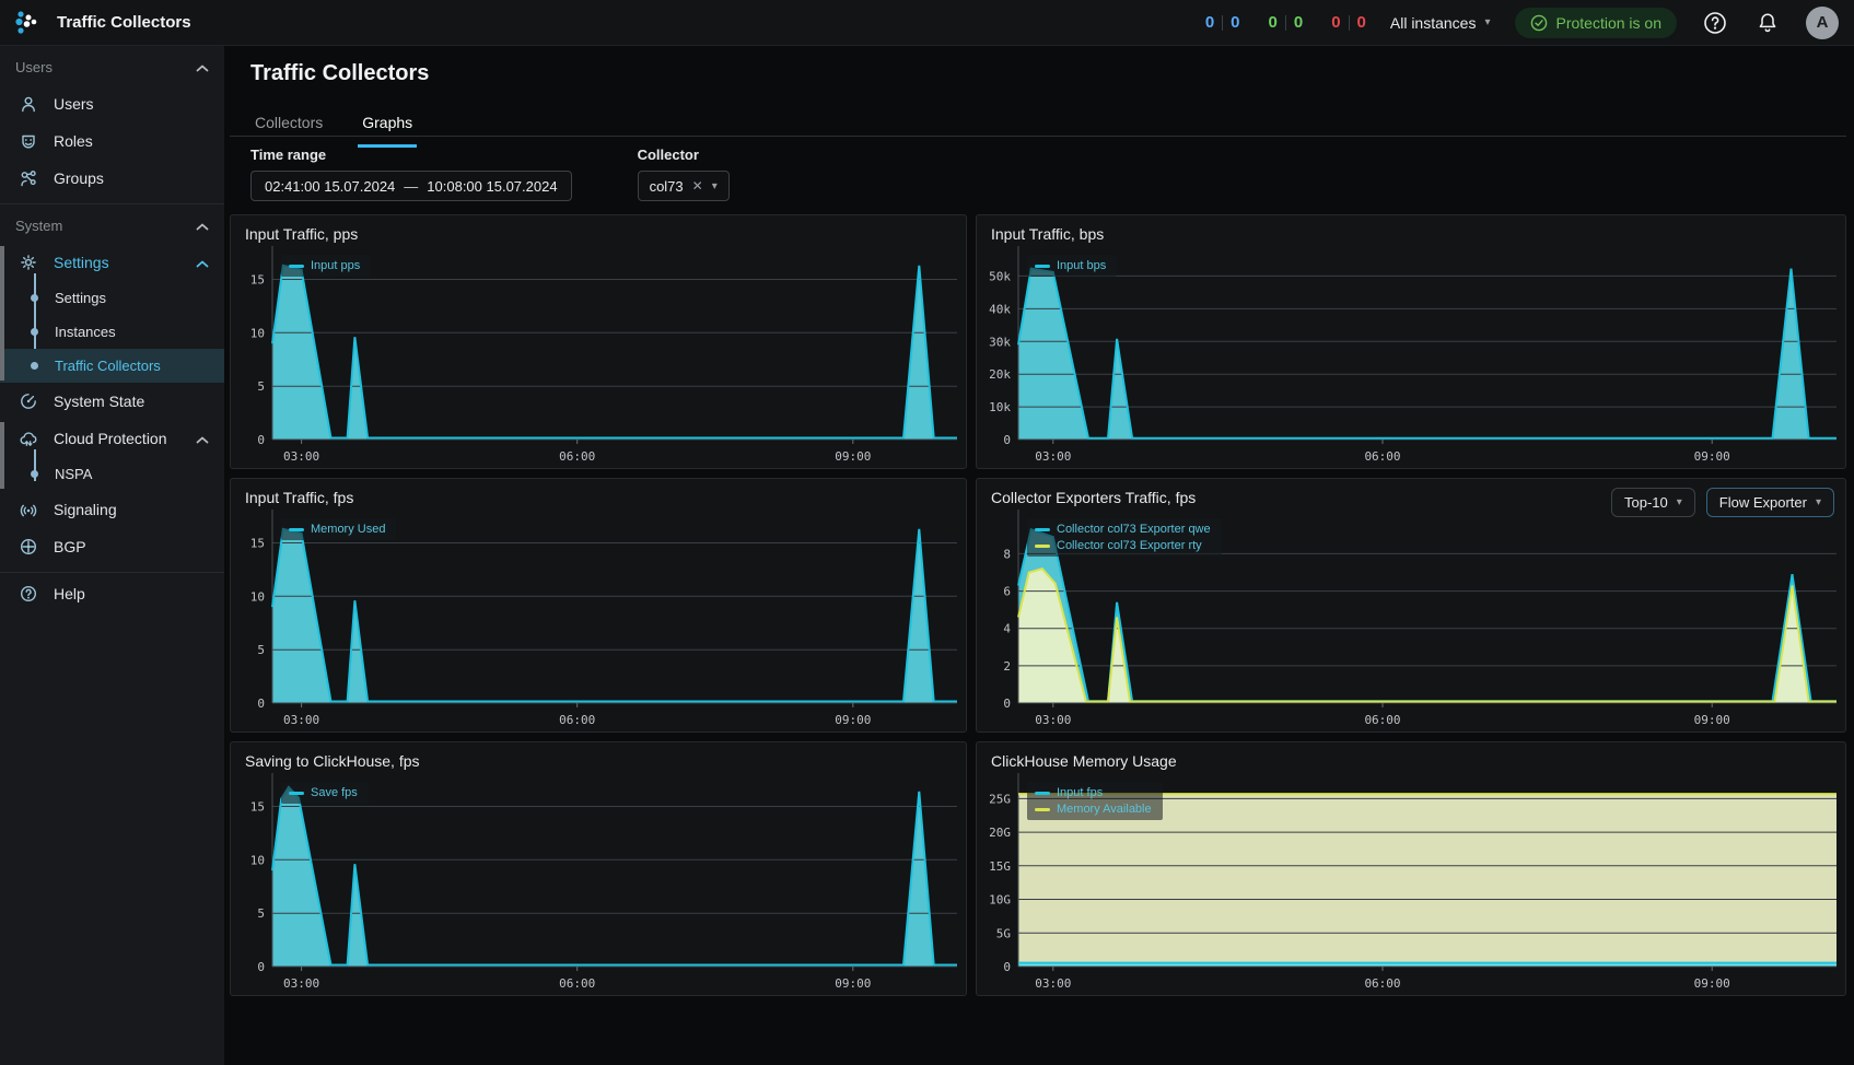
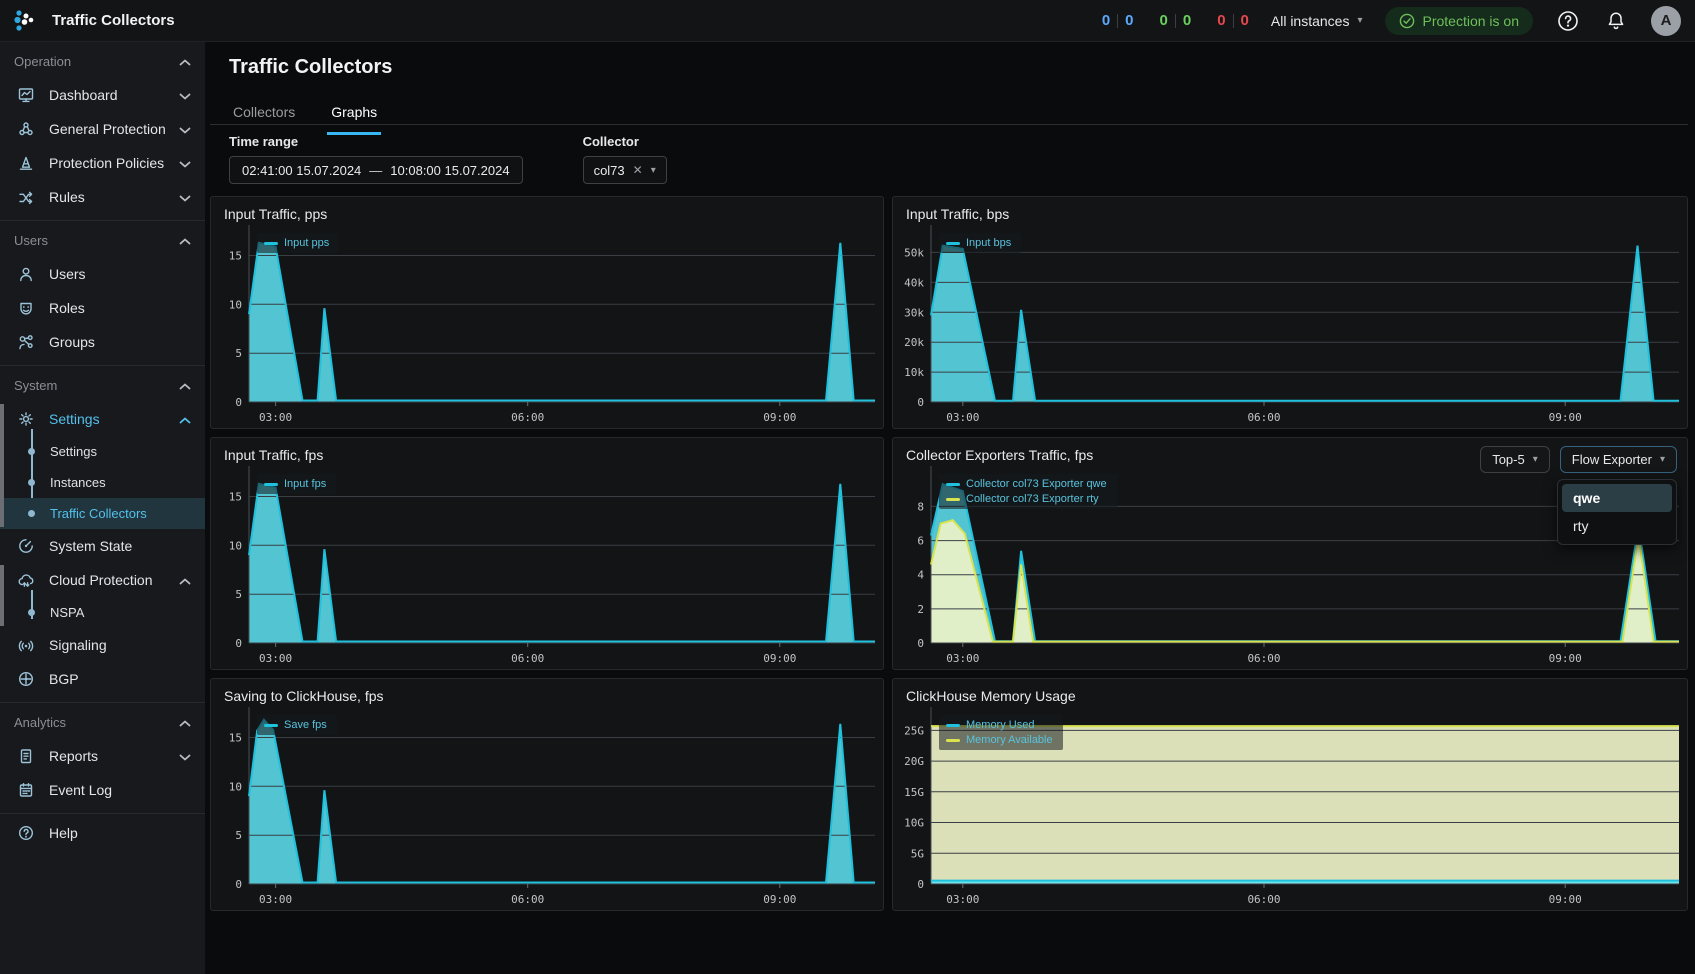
  Traffic Collectors
  0
  0
  0
  0
  0
  0
  All instances
  ▾
  Protection is on
  A
+ Operation
+ Dashboard
+ General Protection
+ Protection Policies
+ Rules
  Users
  Users
  Roles
  Groups
  System
  Settings
  Settings
  Instances
  Traffic Collectors
  System State
  Cloud Protection
  NSPA
  Signaling
  BGP
+ Analytics
+ Reports
+ Event Log
  Help
  Traffic Collectors
  Collectors
  Graphs
  Time range
  02:41:00 15.07.2024
  —
  10:08:00 15.07.2024
  Collector
  col73
  ✕
  ▾
  0
  5
  10
  15
  03:00
  06:00
  09:00
  Input Traffic, pps
  Input pps
  0
  10k
  20k
  30k
  40k
  50k
  03:00
  06:00
  09:00
  Input Traffic, bps
  Input bps
  0
  5
  10
  15
  03:00
  06:00
  09:00
  Input Traffic, fps
- Memory Used
+ Input fps
  0
  2
  4
  6
  8
  03:00
  06:00
  09:00
- Top-10
+ Top-5
  ▾
  Flow Exporter
  ▾
+ qwe
+ rty
  Collector Exporters Traffic, fps
  Collector col73 Exporter qwe
  Collector col73 Exporter rty
  0
  5
  10
  15
  03:00
  06:00
  09:00
  Saving to ClickHouse, fps
  Save fps
  0
  5G
  10G
  15G
  20G
  25G
  03:00
  06:00
  09:00
  ClickHouse Memory Usage
- Input fps
+ Memory Used
  Memory Available
